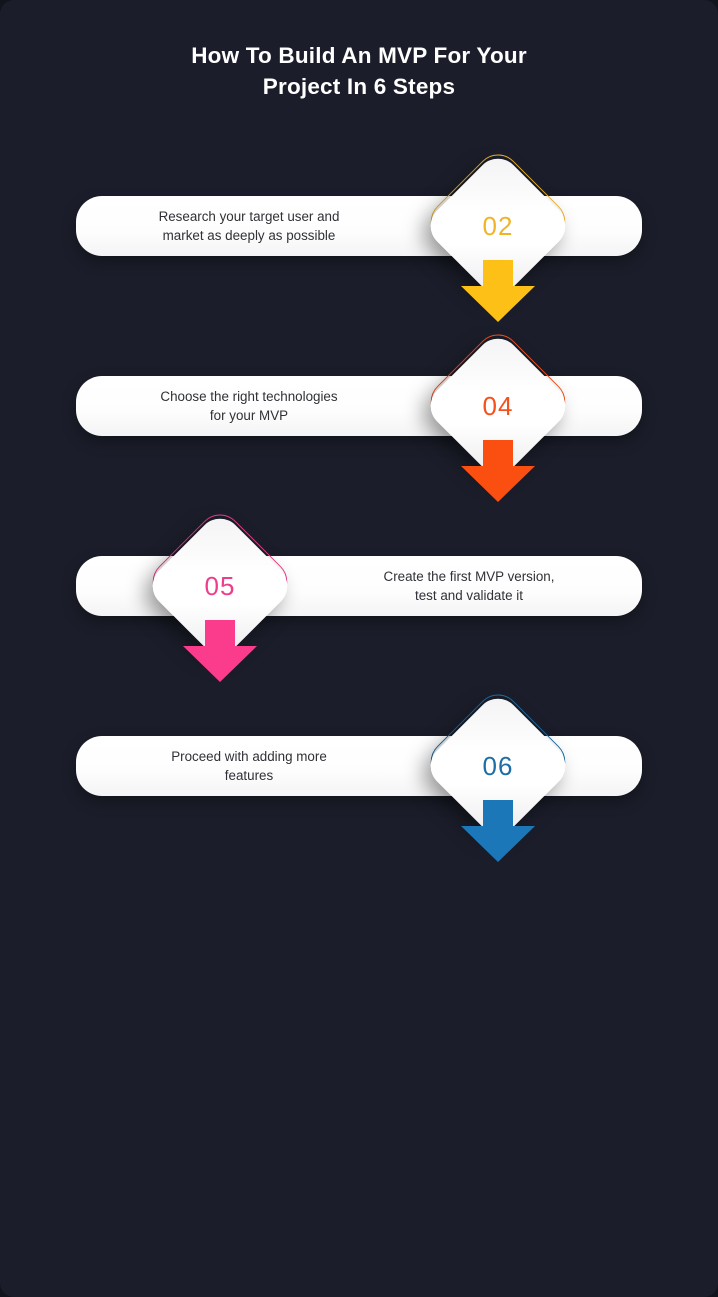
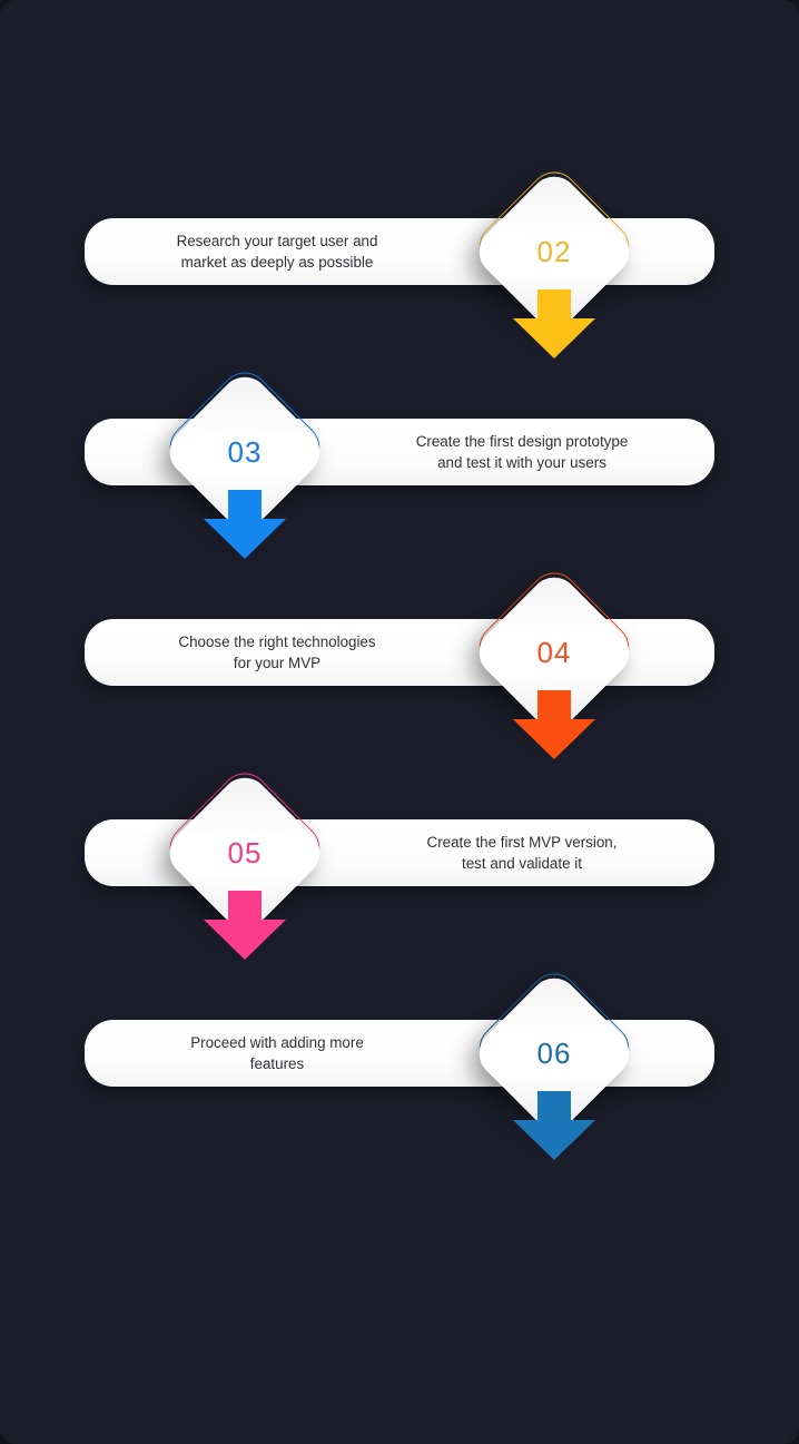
- How To Build An MVP For Your
- Project In 6 Steps
  Research your target user and
  market as deeply as possible
  02
+ Create the first design prototype
+ and test it with your users
+ 03
  Choose the right technologies
  for your MVP
  04
  Create the first MVP version,
  test and validate it
  05
  Proceed with adding more
  features
  06
